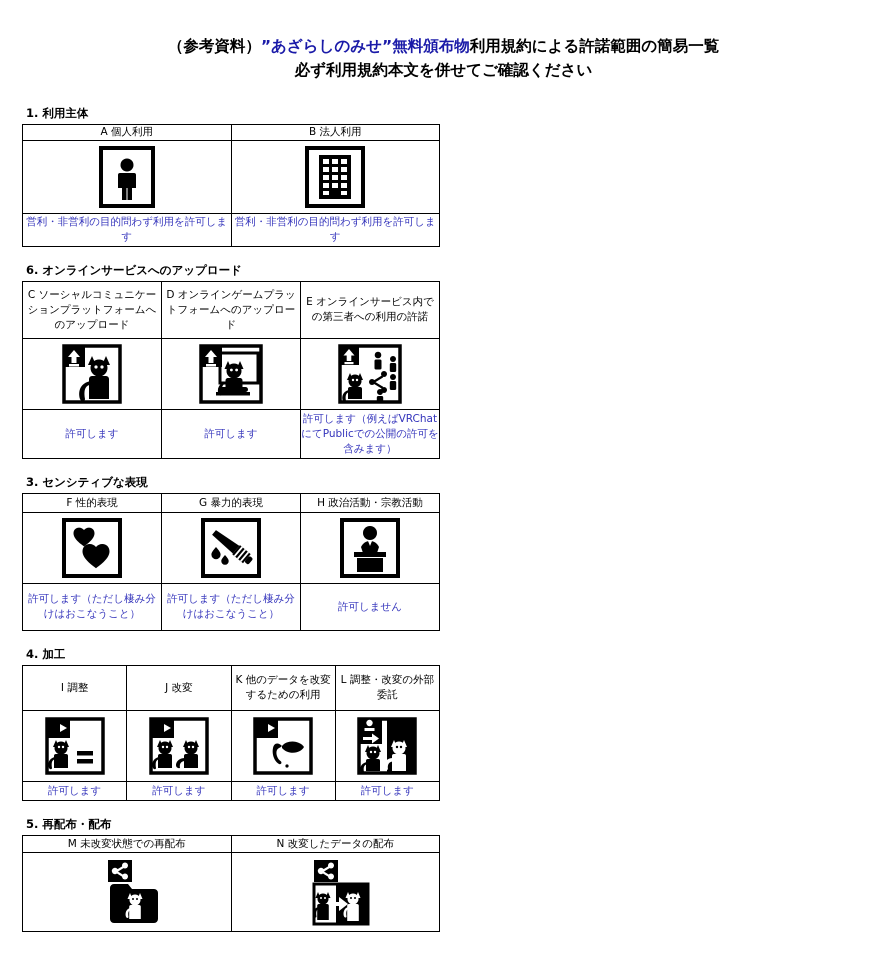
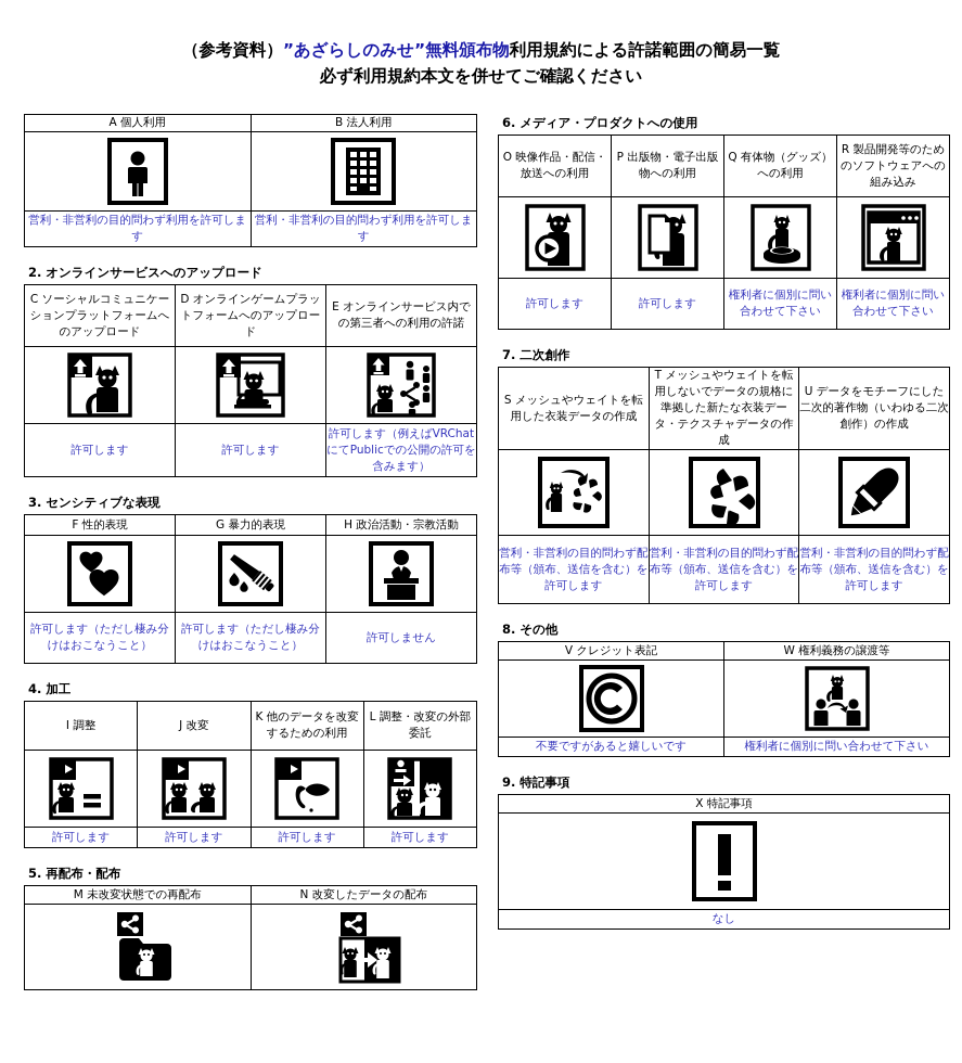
  （参考資料）”あざらしのみせ”無料頒布物利用規約による許諾範囲の簡易一覧
  必ず利用規約本文を併せてご確認ください
- 1. 利用主体
  A 個人利用	B 法人利用
  営利・非営利の目的問わず利用を許可します	営利・非営利の目的問わず利用を許可します
- 6. オンラインサービスへのアップロード
+ 2. オンラインサービスへのアップロード
  C ソーシャルコミュニケーションプラットフォームへのアップロード	D オンラインゲームプラットフォームへのアップロード	E オンラインサービス内での第三者への利用の許諾
  許可します	許可します	許可します（例えばVRChatにてPublicでの公開の許可を含みます）
  3. センシティブな表現
  F 性的表現	G 暴力的表現	H 政治活動・宗教活動
  許可します（ただし棲み分けはおこなうこと）	許可します（ただし棲み分けはおこなうこと）	許可しません
  4. 加工
  I 調整	J 改変	K 他のデータを改変するための利用	L 調整・改変の外部委託
  許可します	許可します	許可します	許可します
  5. 再配布・配布
  M 未改変状態での再配布	N 改変したデータの配布
+ 6. メディア・プロダクトへの使用
+ O 映像作品・配信・放送への利用	P 出版物・電子出版物への利用	Q 有体物（グッズ）への利用	R 製品開発等のためのソフトウェアへの組み込み
+ 許可します	許可します	権利者に個別に問い合わせて下さい	権利者に個別に問い合わせて下さい
+ 7. 二次創作
+ S メッシュやウェイトを転用した衣装データの作成	T メッシュやウェイトを転用しないでデータの規格に準拠した新たな衣装データ・テクスチャデータの作成	U データをモチーフにした二次的著作物（いわゆる二次創作）の作成
+ 営利・非営利の目的問わず配布等（頒布、送信を含む）を許可します	営利・非営利の目的問わず配布等（頒布、送信を含む）を許可します	営利・非営利の目的問わず配布等（頒布、送信を含む）を許可します
+ 8. その他
+ V クレジット表記	W 権利義務の譲渡等
+ 不要ですがあると嬉しいです	権利者に個別に問い合わせて下さい
+ 9. 特記事項
+ X 特記事項
+ なし
